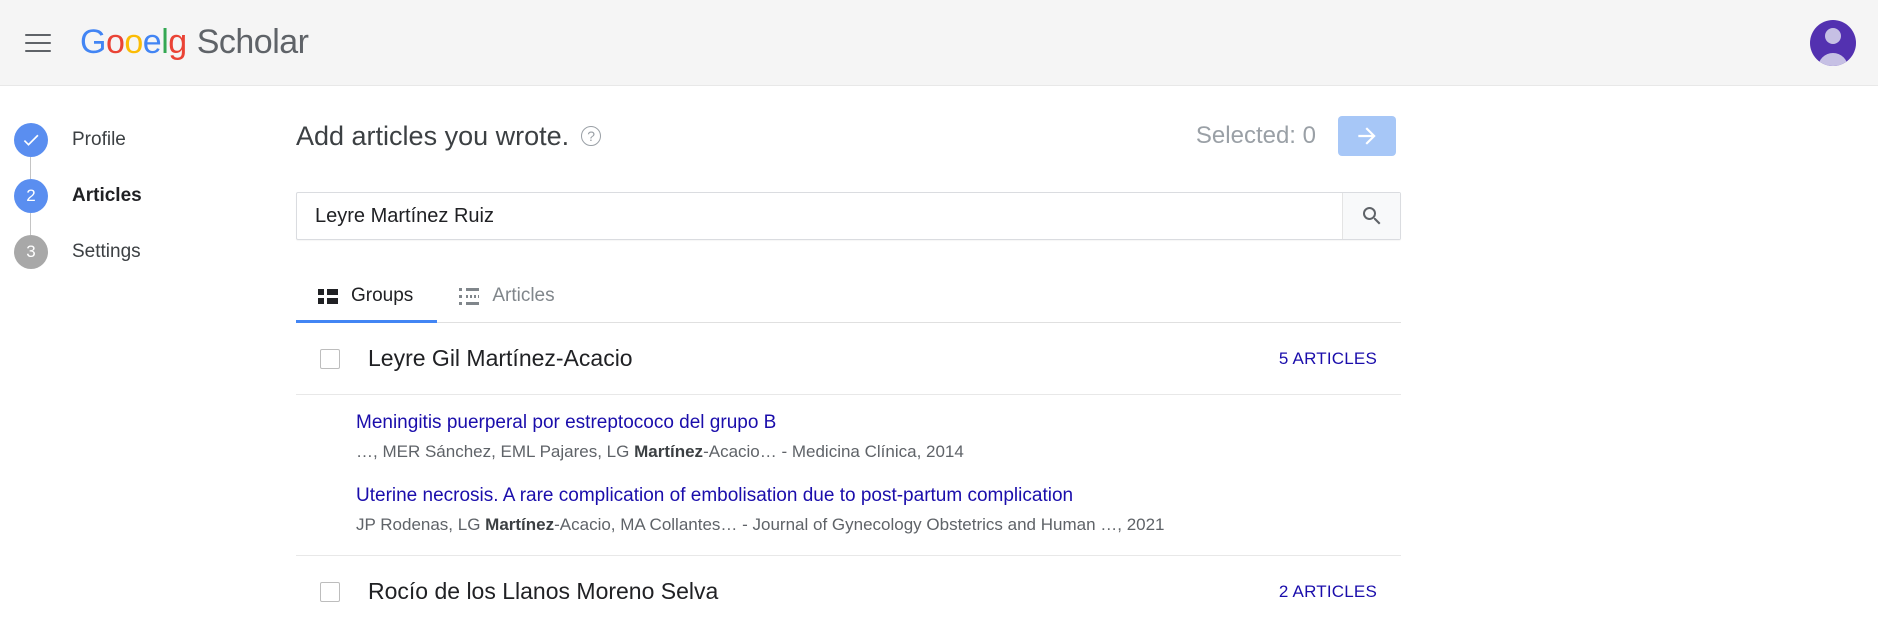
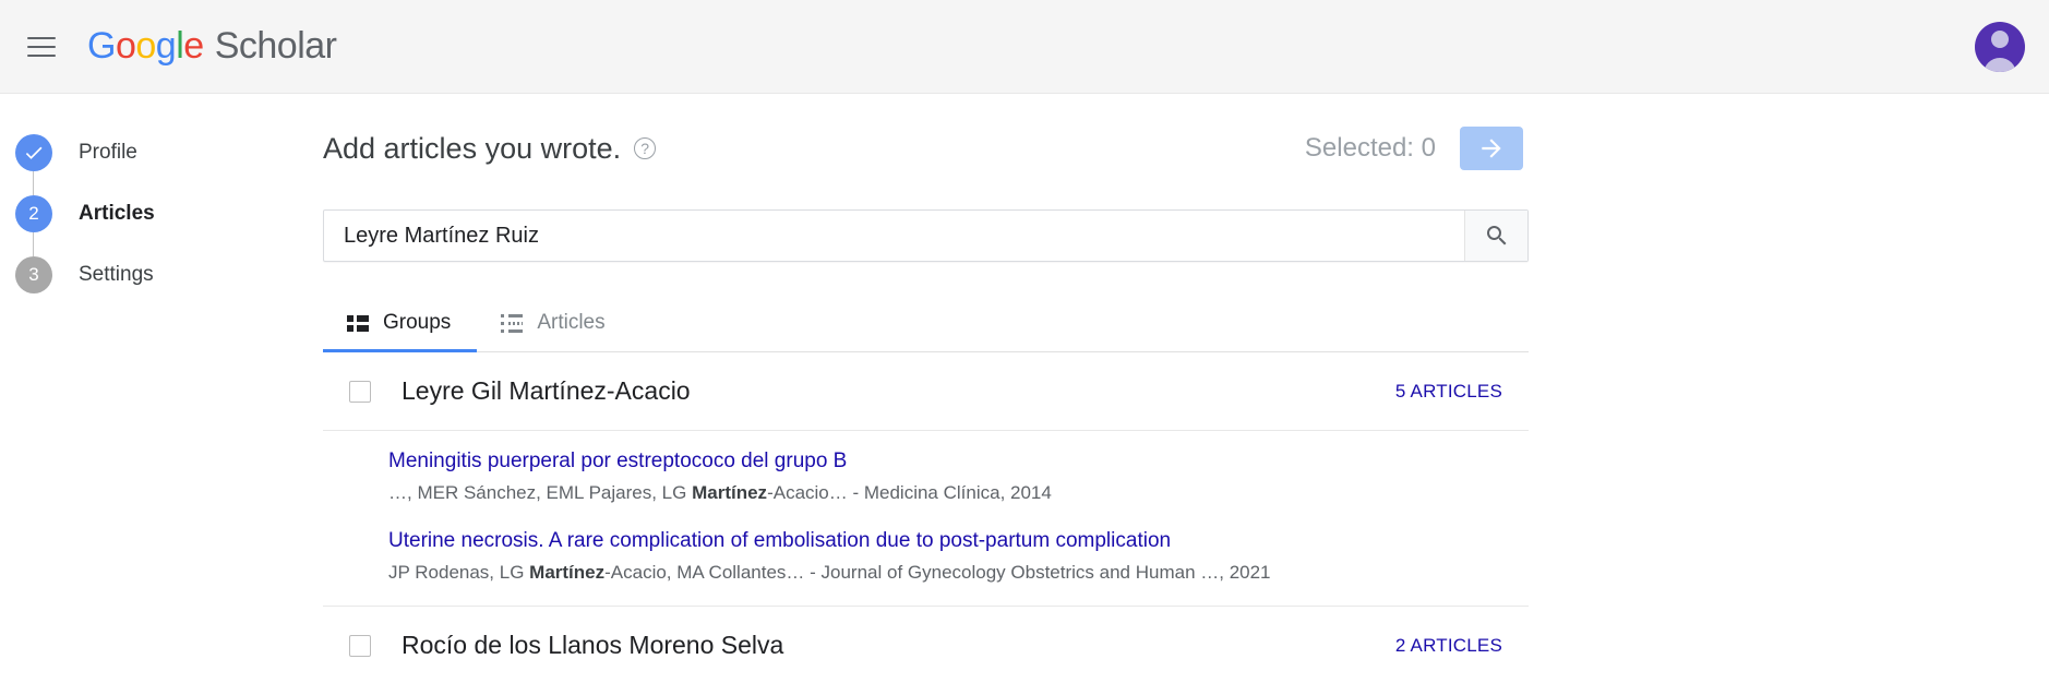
  G
  o
  o
- e
+ g
  l
- g
+ e
  Scholar
  Profile
  2
  Articles
  3
  Settings
  Add articles you wrote.
  ?
  Selected: 0
  Leyre Martínez Ruiz
  Groups
  Articles
  Leyre Gil Martínez-Acacio
  5 ARTICLES
  Meningitis puerperal por estreptococo del grupo B
  …, MER Sánchez, EML Pajares, LG Martínez-Acacio… - Medicina Clínica, 2014
  Uterine necrosis. A rare complication of embolisation due to post-partum complication
  JP Rodenas, LG Martínez-Acacio, MA Collantes… - Journal of Gynecology Obstetrics and Human …, 2021
  Rocío de los Llanos Moreno Selva
  2 ARTICLES
